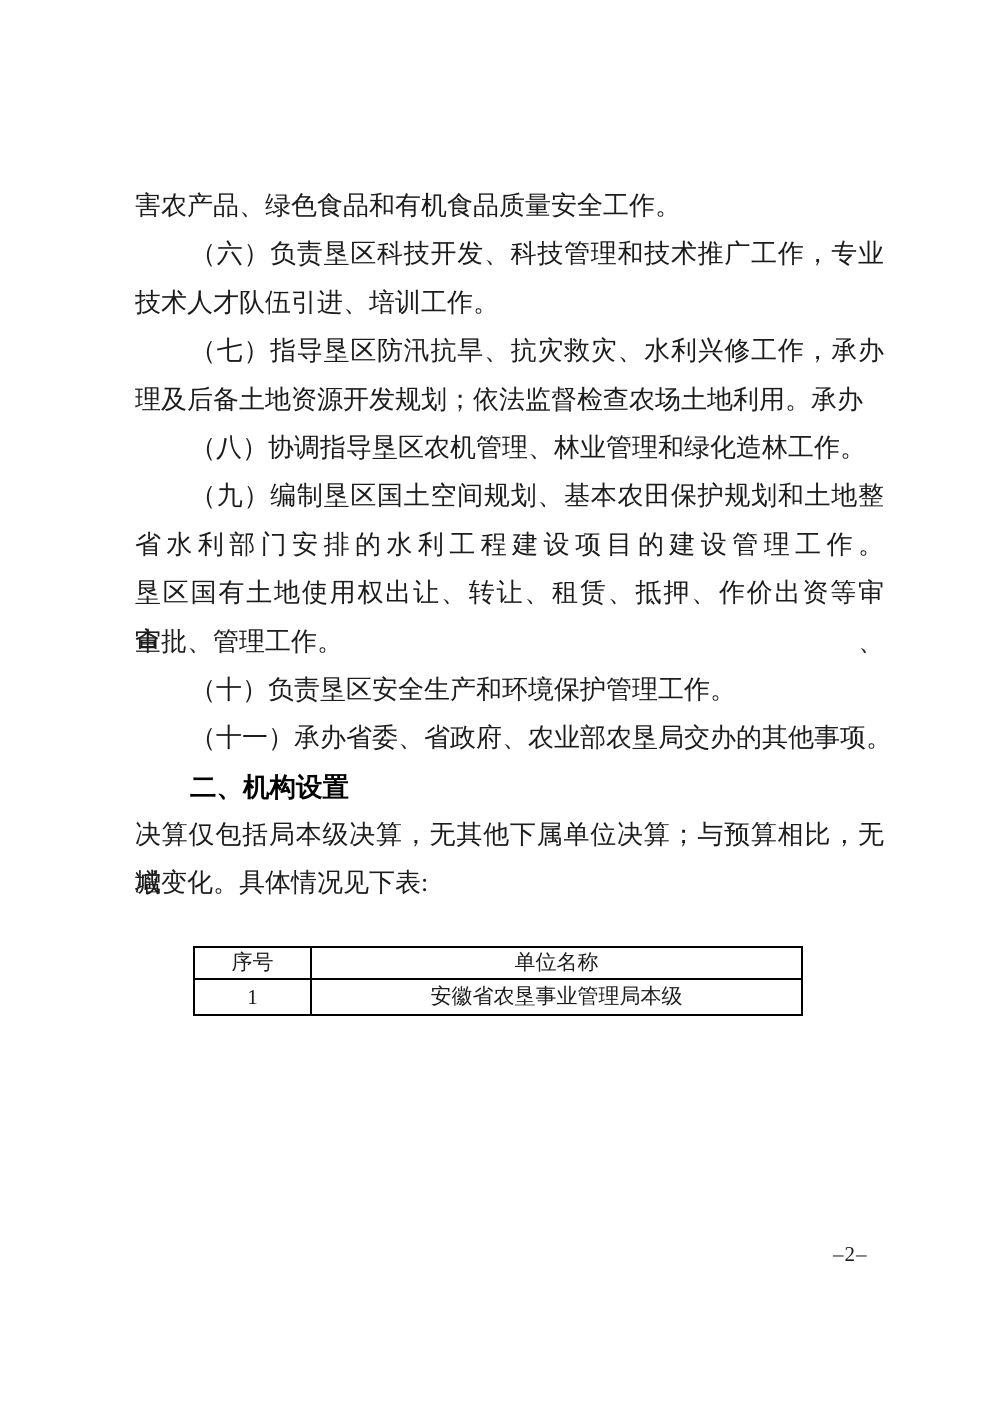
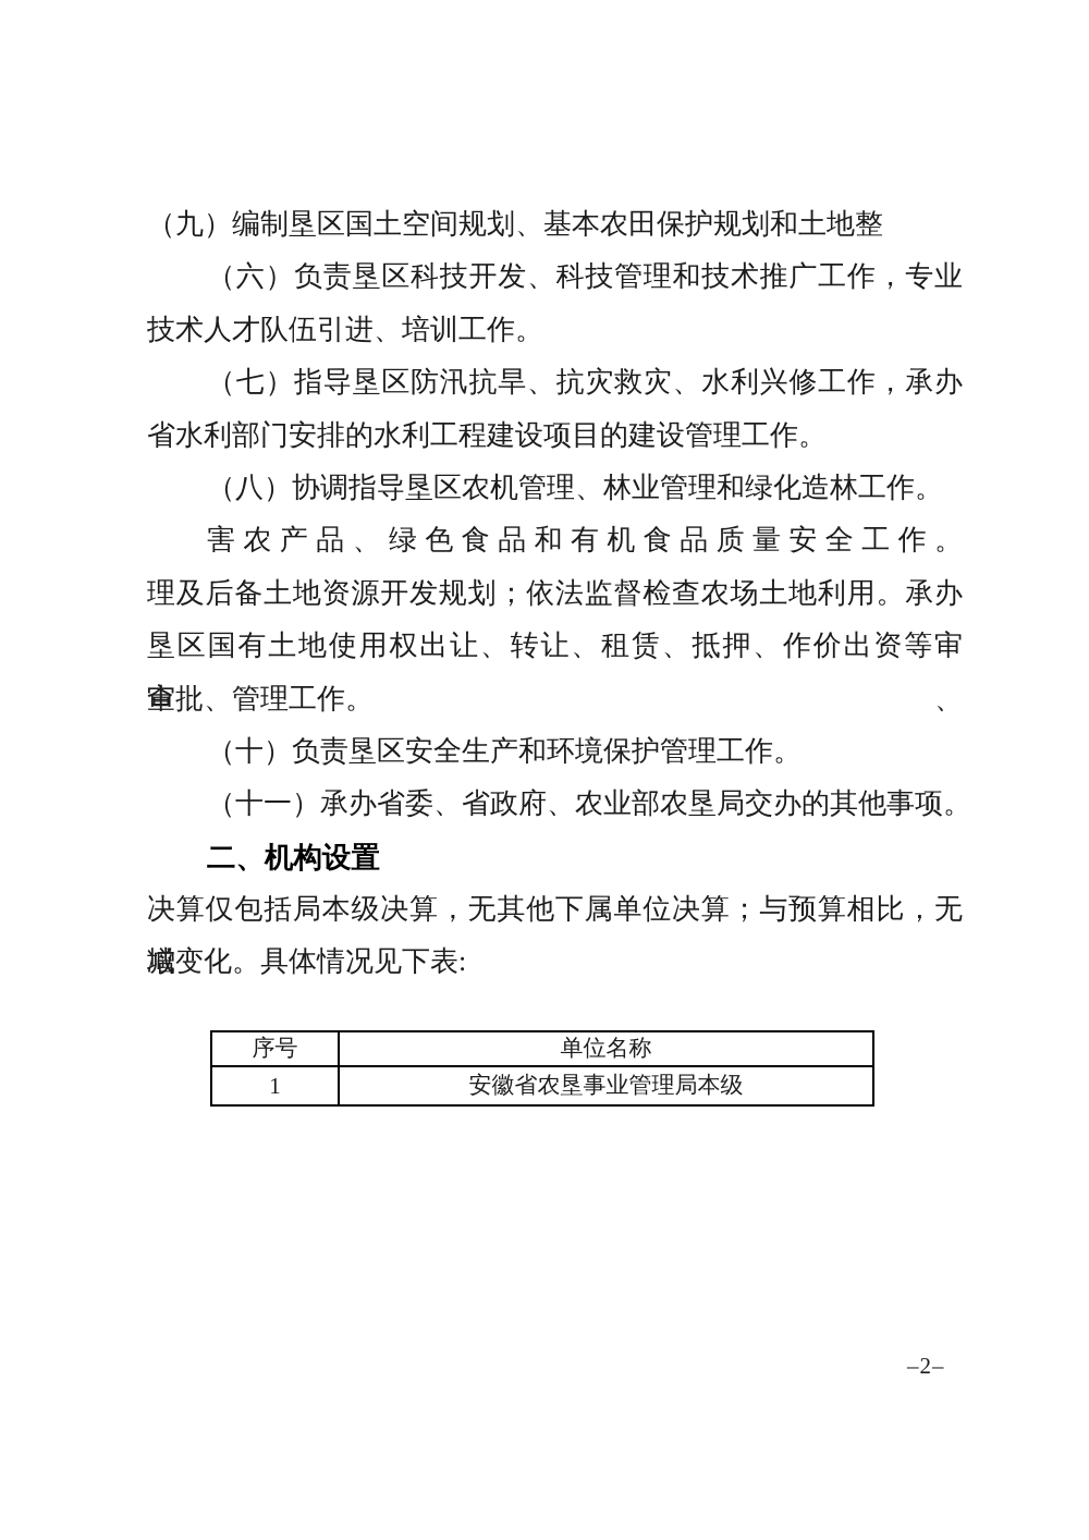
- 害农产品、绿色食品和有机食品质量安全工作。
+ （九）编制垦区国土空间规划、基本农田保护规划和土地整
  （六）负责垦区科技开发、科技管理和技术推广工作，专业
  技术人才队伍引进、培训工作。
  （七）指导垦区防汛抗旱、抗灾救灾、水利兴修工作，承办
- 理及后备土地资源开发规划；依法监督检查农场土地利用。承办
+ 省水利部门安排的水利工程建设项目的建设管理工作。
  （八）协调指导垦区农机管理、林业管理和绿化造林工作。
- （九）编制垦区国土空间规划、基本农田保护规划和土地整
+ 害农产品、绿色食品和有机食品质量安全工作。
- 省水利部门安排的水利工程建设项目的建设管理工作。
+ 理及后备土地资源开发规划；依法监督检查农场土地利用。承办
  垦区国有土地使用权出让、转让、租赁、抵押、作价出资等审查、
  审批、管理工作。
  （十）负责垦区安全生产和环境保护管理工作。
  （十一）承办省委、省政府、农业部农垦局交办的其他事项。
  二、机构设置
  决算仅包括局本级决算，无其他下属单位决算；与预算相比，无增
  减变化。具体情况见下表:
  序号	单位名称
  1	安徽省农垦事业管理局本级
  –2–
